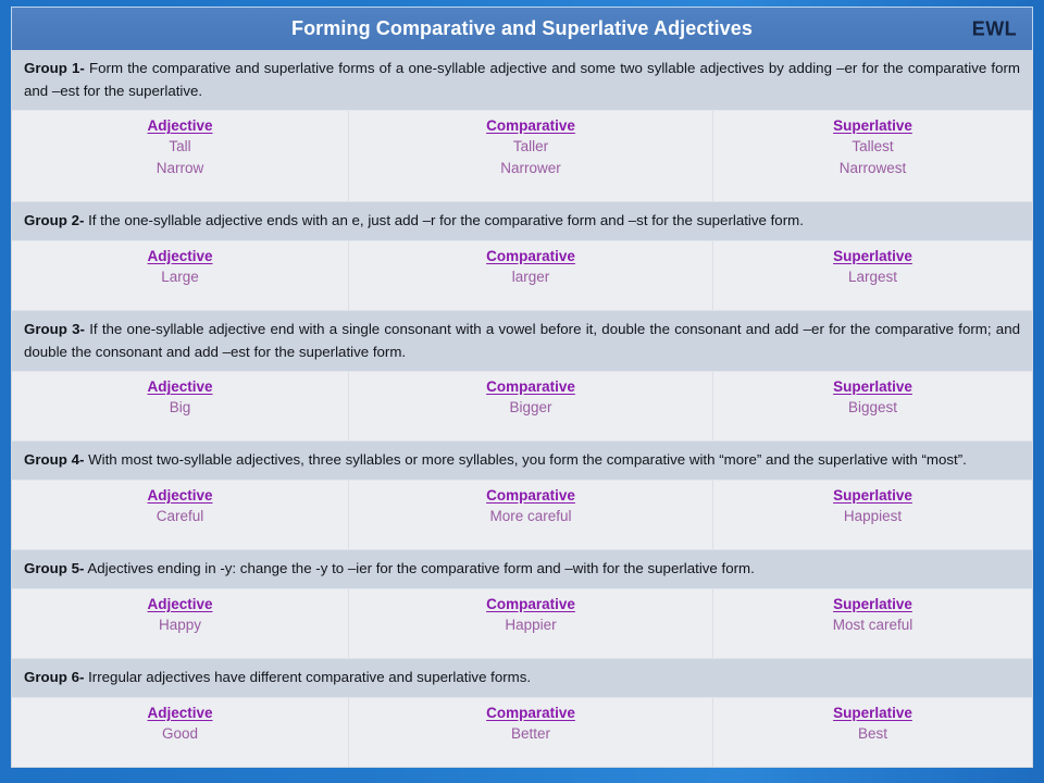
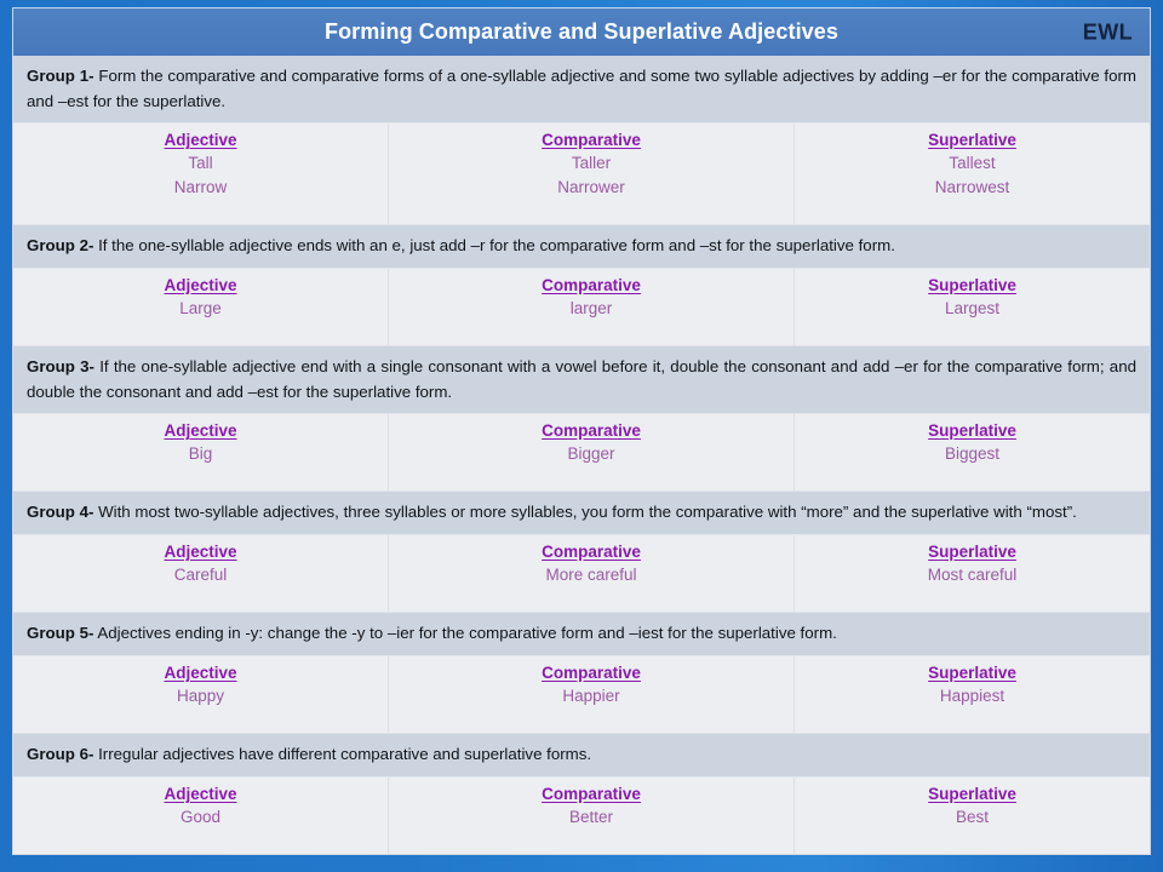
  Forming Comparative and Superlative Adjectives
  EWL
- Group 1- Form the comparative and superlative forms of a one-syllable adjective and some two syllable adjectives by adding –er for the comparative form and –est for the superlative.
+ Group 1- Form the comparative and comparative forms of a one-syllable adjective and some two syllable adjectives by adding –er for the comparative form and –est for the superlative.
  Adjective
  Tall
  Narrow
  Comparative
  Taller
  Narrower
  Superlative
  Tallest
  Narrowest
  Group 2- If the one-syllable adjective ends with an e, just add –r for the comparative form and –st for the superlative form.
  Adjective
  Large
  Comparative
  larger
  Superlative
  Largest
  Group 3- If the one-syllable adjective end with a single consonant with a vowel before it, double the consonant and add –er for the comparative form; and double the consonant and add –est for the superlative form.
  Adjective
  Big
  Comparative
  Bigger
  Superlative
  Biggest
  Group 4- With most two-syllable adjectives, three syllables or more syllables, you form the comparative with “more” and the superlative with “most”.
  Adjective
  Careful
  Comparative
  More careful
  Superlative
- Happiest
+ Most careful
- Group 5- Adjectives ending in -y: change the -y to –ier for the comparative form and –with for the superlative form.
+ Group 5- Adjectives ending in -y: change the -y to –ier for the comparative form and –iest for the superlative form.
  Adjective
  Happy
  Comparative
  Happier
  Superlative
- Most careful
+ Happiest
  Group 6- Irregular adjectives have different comparative and superlative forms.
  Adjective
  Good
  Comparative
  Better
  Superlative
  Best
